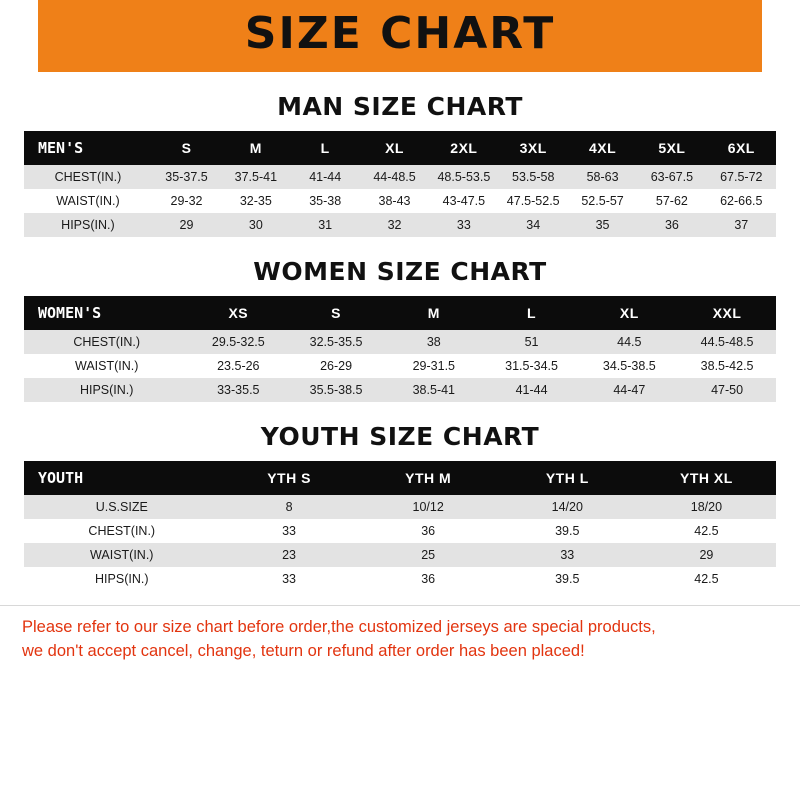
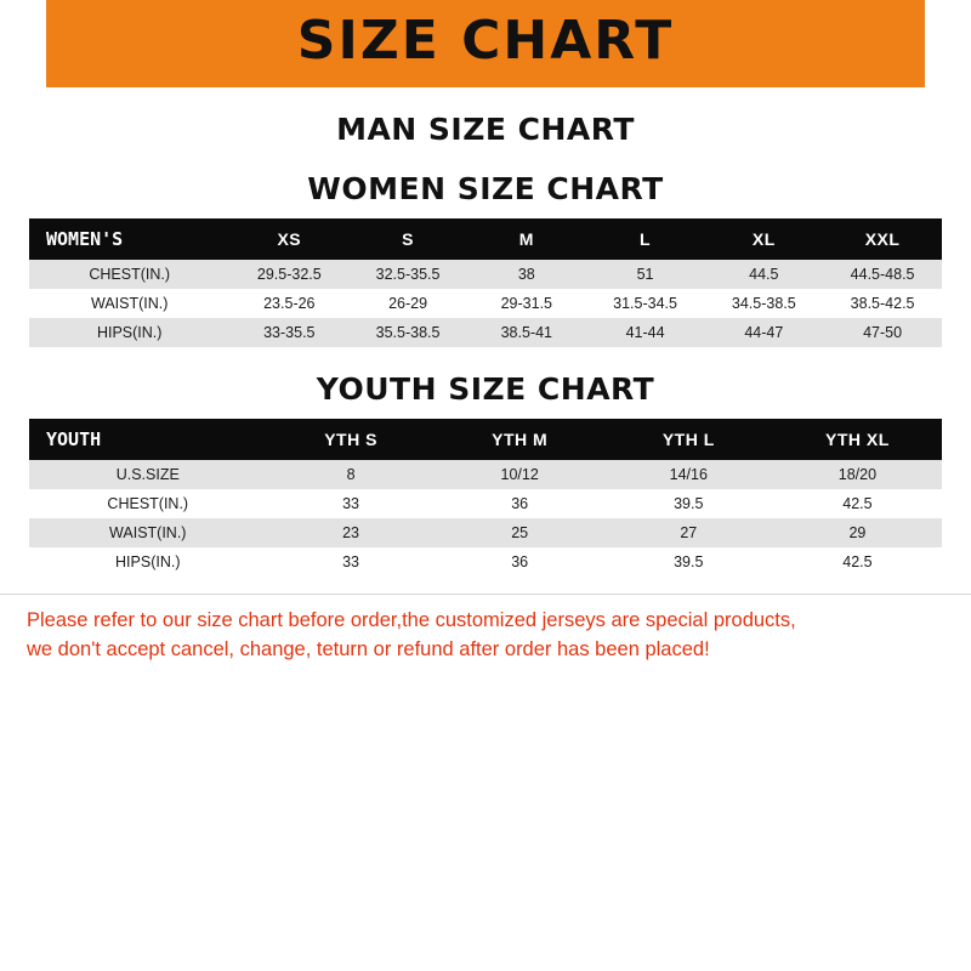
  SIZE CHART
  MAN SIZE CHART
- MEN'S	S	M	L	XL	2XL	3XL	4XL	5XL	6XL
- CHEST(IN.)	35-37.5	37.5-41	41-44	44-48.5	48.5-53.5	53.5-58	58-63	63-67.5	67.5-72
- WAIST(IN.)	29-32	32-35	35-38	38-43	43-47.5	47.5-52.5	52.5-57	57-62	62-66.5
- HIPS(IN.)	29	30	31	32	33	34	35	36	37
  WOMEN SIZE CHART
  WOMEN'S	XS	S	M	L	XL	XXL
  CHEST(IN.)	29.5-32.5	32.5-35.5	38	51	44.5	44.5-48.5
  WAIST(IN.)	23.5-26	26-29	29-31.5	31.5-34.5	34.5-38.5	38.5-42.5
  HIPS(IN.)	33-35.5	35.5-38.5	38.5-41	41-44	44-47	47-50
  YOUTH SIZE CHART
  YOUTH	YTH S	YTH M	YTH L	YTH XL
- U.S.SIZE	8	10/12	14/20	18/20
+ U.S.SIZE	8	10/12	14/16	18/20
  CHEST(IN.)	33	36	39.5	42.5
- WAIST(IN.)	23	25	33	29
+ WAIST(IN.)	23	25	27	29
  HIPS(IN.)	33	36	39.5	42.5
  Please refer to our size chart before order,the customized jerseys are special products,
  we don't accept cancel, change, teturn or refund after order has been placed!
